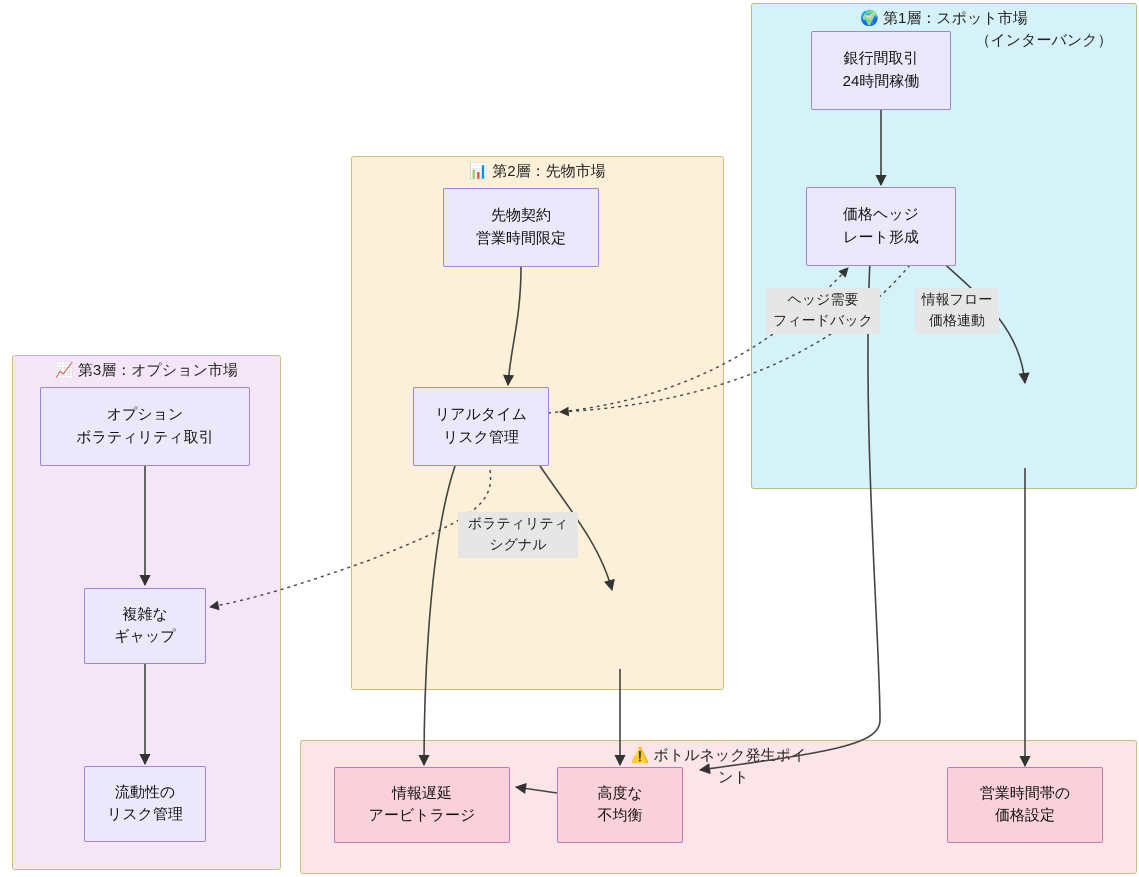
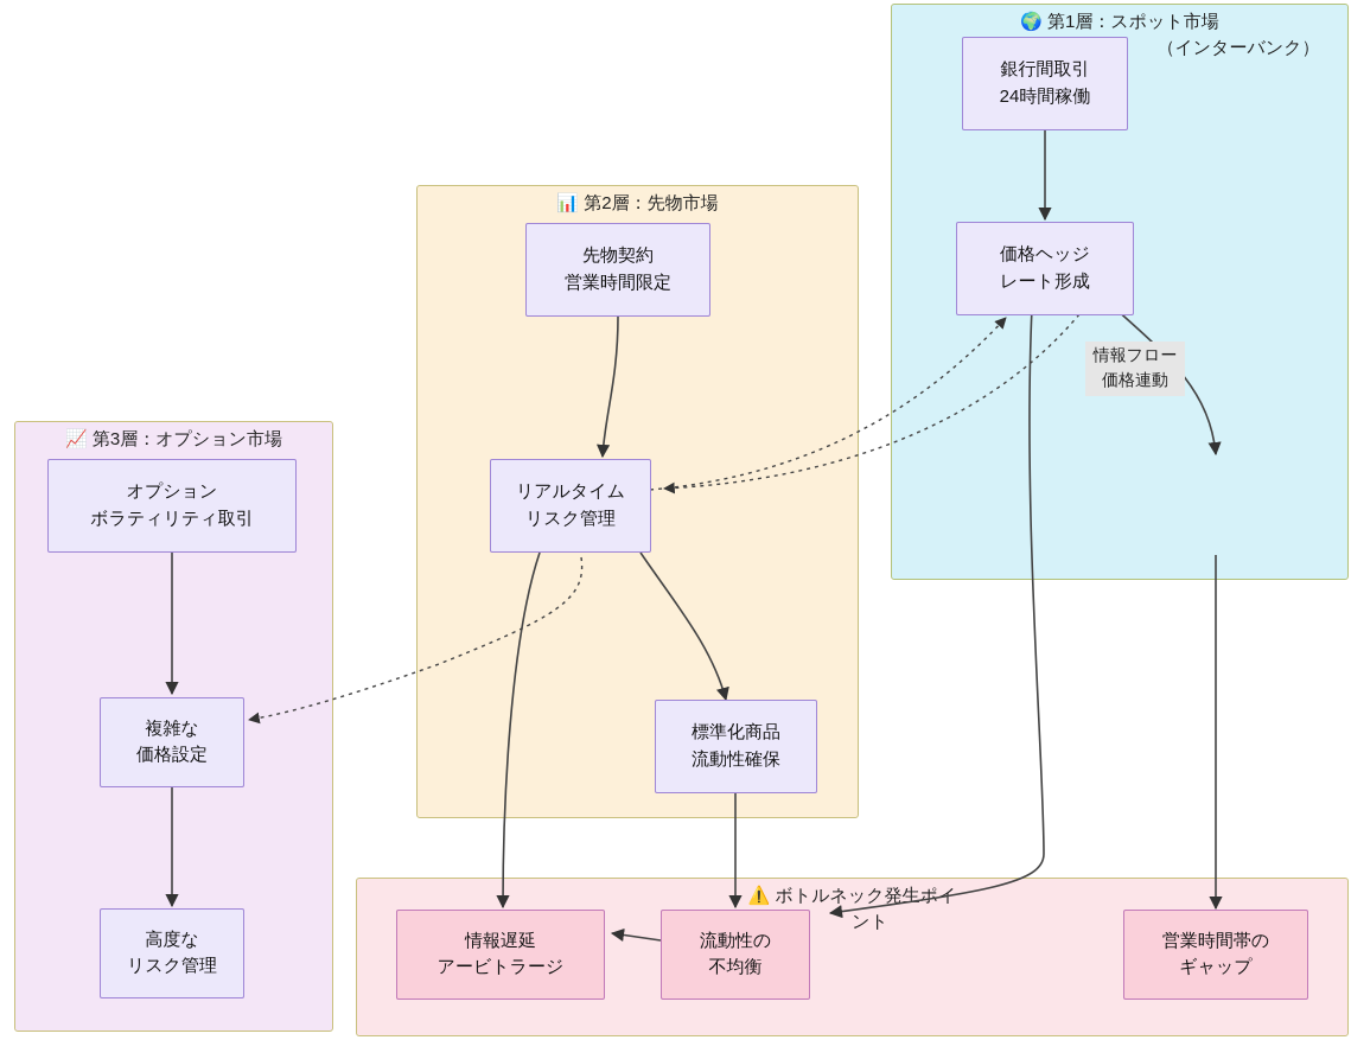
  🌍 第1層：スポット市場
  （インターバンク）
  📊 第2層：先物市場
  📈 第3層：オプション市場
  ⚠️ ボトルネック発生ポ
  ント
  銀行間取引
  24時間稼働
  価格ヘッジ
  レート形成
  先物契約
  営業時間限定
  リアルタイム
  リスク管理
+ 標準化商品
+ 流動性確保
  オプション
  ボラティリティ取引
  複雑な
- ギャップ
+ 価格設定
- 流動性の
+ 高度な
  リスク管理
  情報遅延
  アービトラージ
- 高度な
+ 流動性の
  不均衡
  営業時間帯の
- 価格設定
+ ギャップ
- ヘッジ需要
- フィードバック
  情報フロー
  価格連動
- ボラティリティ
- シグナル
